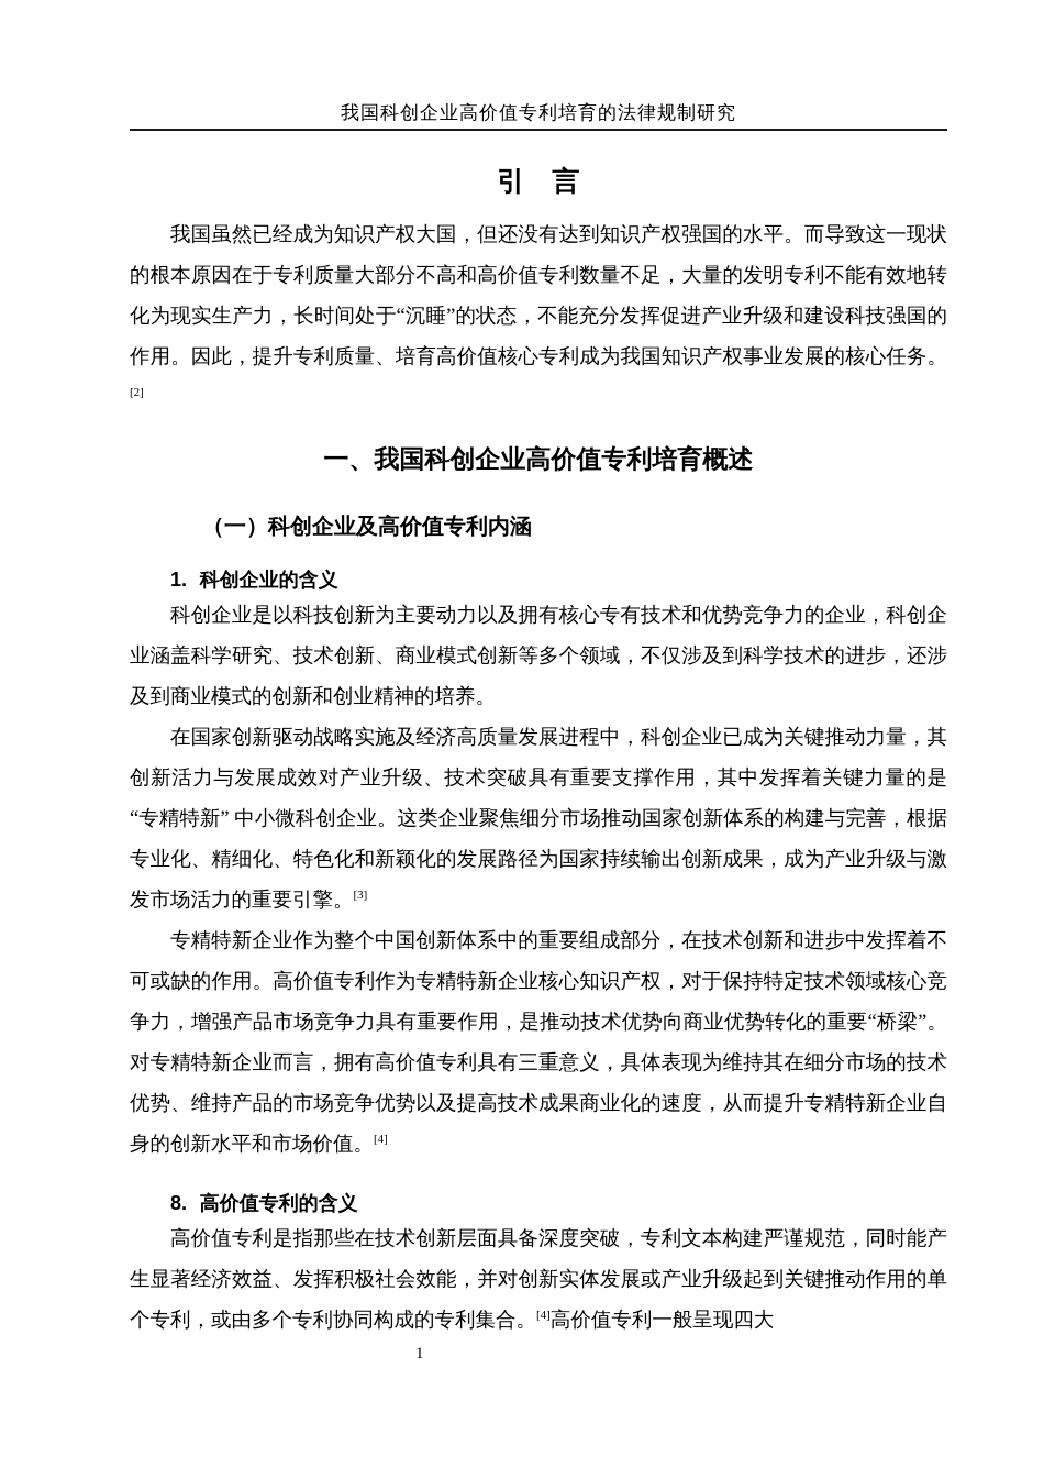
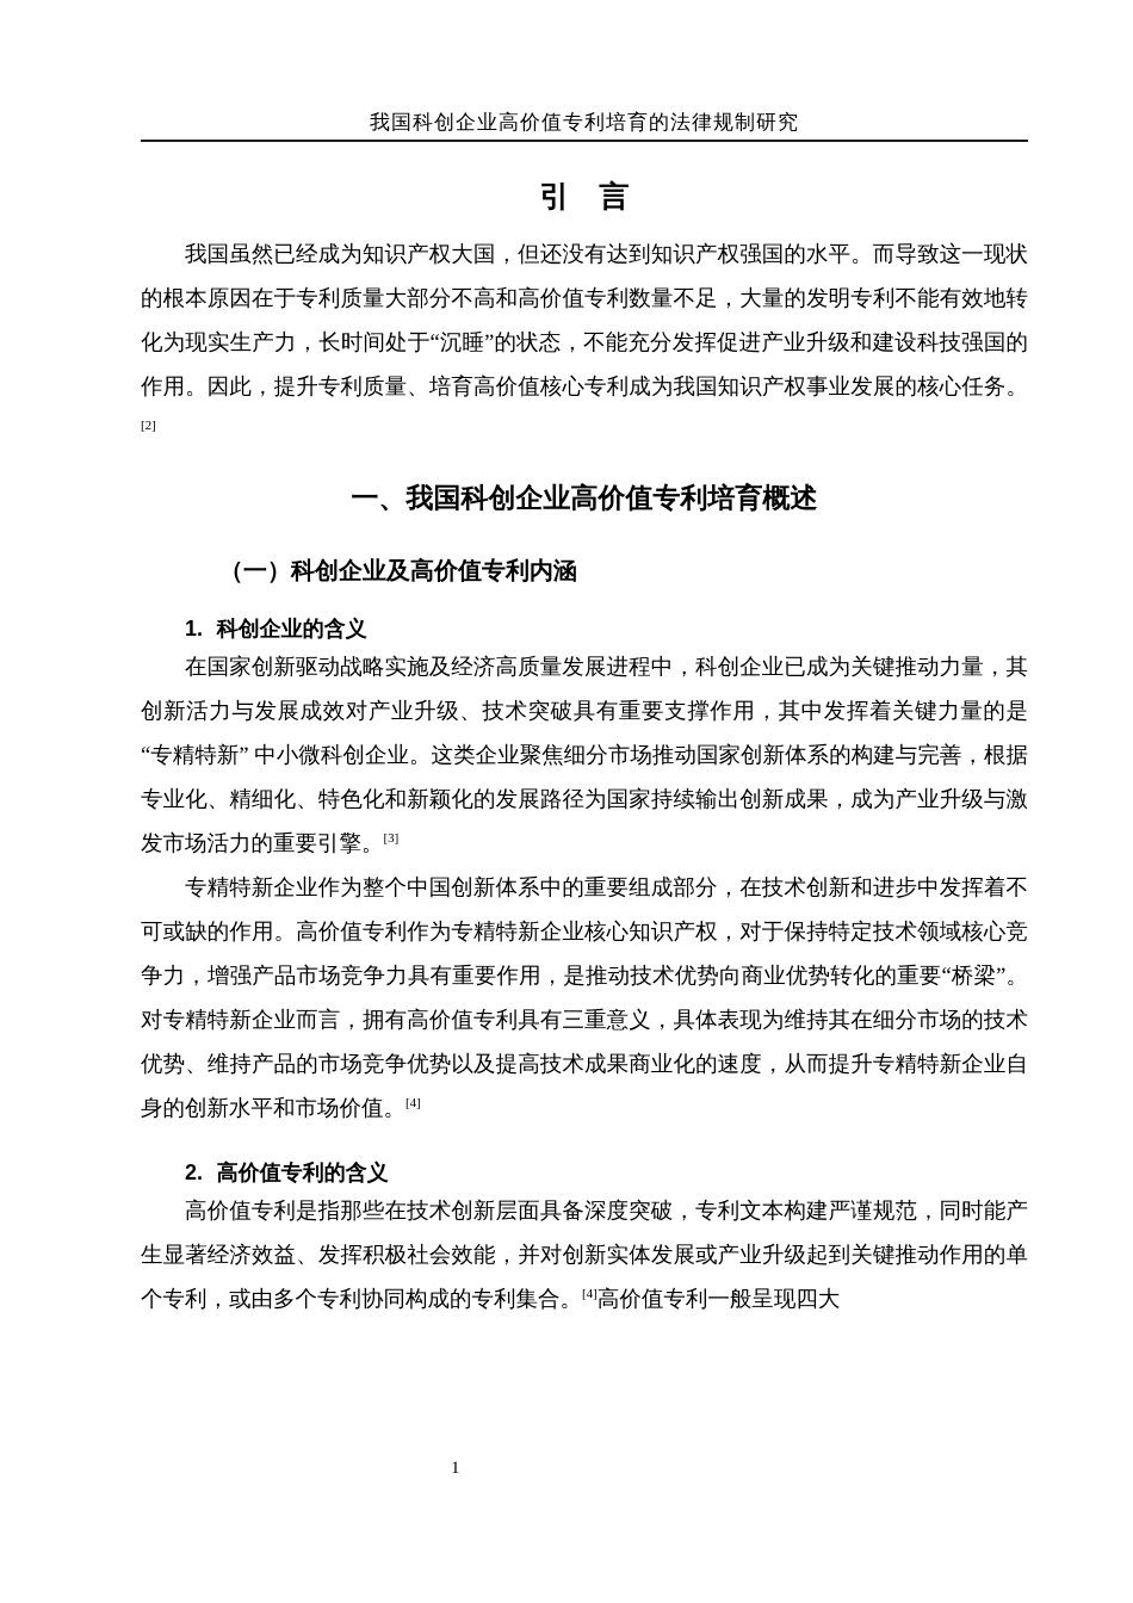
  我国科创企业高价值专利培育的法律规制研究
  引 言
  我国虽然已经成为知识产权大国，但还没有达到知识产权强国的水平。而导致这一现状的根本原因在于专利质量大部分不高和高价值专利数量不足，大量的发明专利不能有效地转化为现实生产力，长时间处于“沉睡”的状态，不能充分发挥促进产业升级和建设科技强国的作用。因此，提升专利质量、培育高价值核心专利成为我国知识产权事业发展的核心任务。[2]
  一、我国科创企业高价值专利培育概述
  （一）科创企业及高价值专利内涵
  1. 科创企业的含义
- 科创企业是以科技创新为主要动力以及拥有核心专有技术和优势竞争力的企业，科创企业涵盖科学研究、技术创新、商业模式创新等多个领域，不仅涉及到科学技术的进步，还涉及到商业模式的创新和创业精神的培养。
  在国家创新驱动战略实施及经济高质量发展进程中，科创企业已成为关键推动力量，其创新活力与发展成效对产业升级、技术突破具有重要支撑作用，其中发挥着关键力量的是 “专精特新” 中小微科创企业。这类企业聚焦细分市场推动国家创新体系的构建与完善，根据专业化、精细化、特色化和新颖化的发展路径为国家持续输出创新成果，成为产业升级与激发市场活力的重要引擎。[3]
  专精特新企业作为整个中国创新体系中的重要组成部分，在技术创新和进步中发挥着不可或缺的作用。高价值专利作为专精特新企业核心知识产权，对于保持特定技术领域核心竞争力，增强产品市场竞争力具有重要作用，是推动技术优势向商业优势转化的重要“桥梁”。对专精特新企业而言，拥有高价值专利具有三重意义，具体表现为维持其在细分市场的技术优势、维持产品的市场竞争优势以及提高技术成果商业化的速度，从而提升专精特新企业自身的创新水平和市场价值。[4]
- 8. 高价值专利的含义
+ 2. 高价值专利的含义
  高价值专利是指那些在技术创新层面具备深度突破，专利文本构建严谨规范，同时能产生显著经济效益、发挥积极社会效能，并对创新实体发展或产业升级起到关键推动作用的单个专利，或由多个专利协同构成的专利集合。[4]高价值专利一般呈现四大
  1
